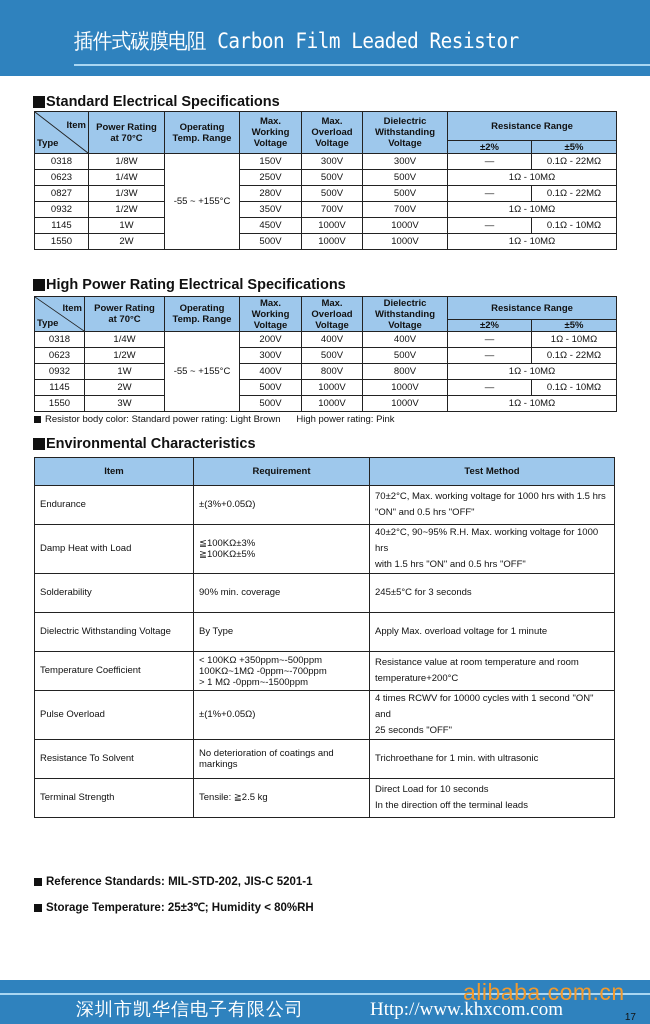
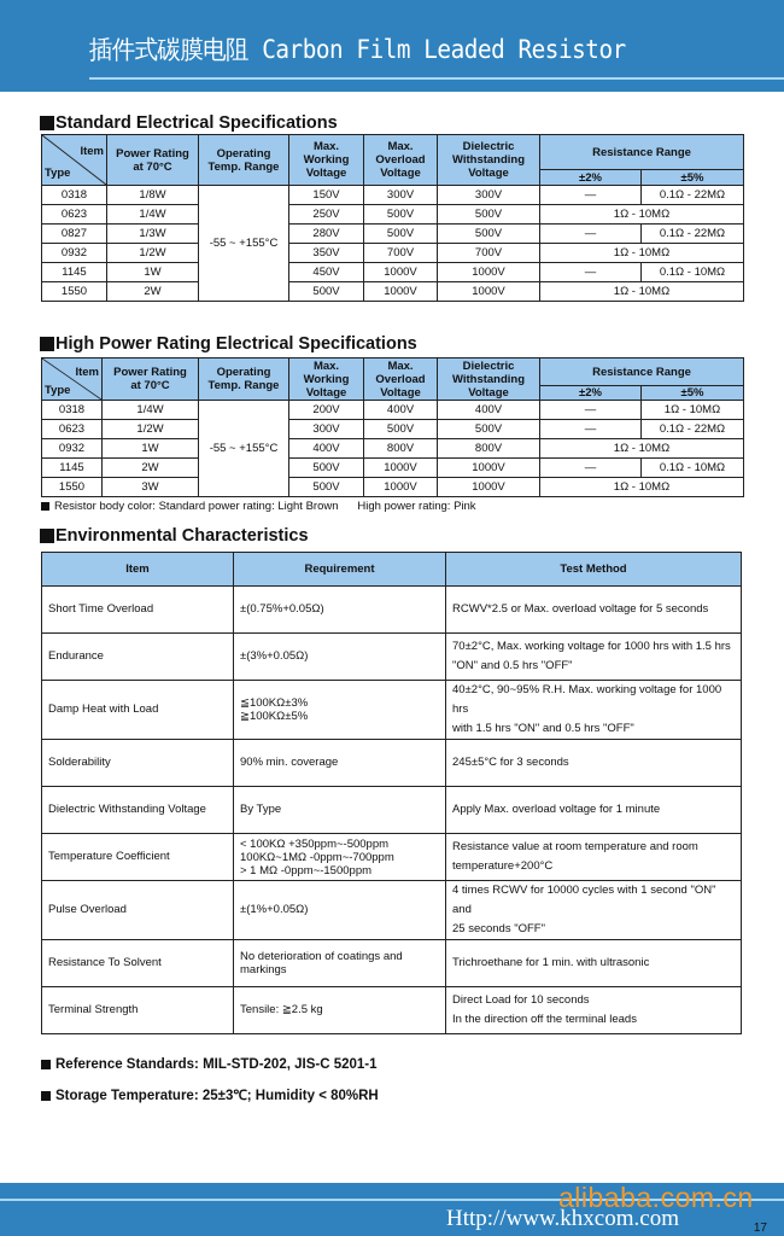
  插件式碳膜电阻 Carbon Film Leaded Resistor
  Standard Electrical Specifications
  Item Type	Power Ratingat 70°C	OperatingTemp. Range	Max.WorkingVoltage	Max.OverloadVoltage	DielectricWithstandingVoltage	Resistance Range
  ±2%	±5%
  0318	1/8W	-55 ~ +155°C	150V	300V	300V	—	0.1Ω - 22MΩ
  0623	1/4W	250V	500V	500V	1Ω - 10MΩ
  0827	1/3W	280V	500V	500V	—	0.1Ω - 22MΩ
  0932	1/2W	350V	700V	700V	1Ω - 10MΩ
  1145	1W	450V	1000V	1000V	—	0.1Ω - 10MΩ
  1550	2W	500V	1000V	1000V	1Ω - 10MΩ
  High Power Rating Electrical Specifications
  Item Type	Power Ratingat 70°C	OperatingTemp. Range	Max.WorkingVoltage	Max.OverloadVoltage	DielectricWithstandingVoltage	Resistance Range
  ±2%	±5%
  0318	1/4W	-55 ~ +155°C	200V	400V	400V	—	1Ω - 10MΩ
  0623	1/2W	300V	500V	500V	—	0.1Ω - 22MΩ
  0932	1W	400V	800V	800V	1Ω - 10MΩ
  1145	2W	500V	1000V	1000V	—	0.1Ω - 10MΩ
  1550	3W	500V	1000V	1000V	1Ω - 10MΩ
  Resistor body color: Standard power rating: Light Brown High power rating: Pink
  Environmental Characteristics
  Item	Requirement	Test Method
+ Short Time Overload	±(0.75%+0.05Ω)	RCWV*2.5 or Max. overload voltage for 5 seconds
  Endurance	±(3%+0.05Ω)	70±2°C, Max. working voltage for 1000 hrs with 1.5 hrs"ON" and 0.5 hrs "OFF"
  Damp Heat with Load	≦100KΩ±3%≧100KΩ±5%	40±2°C, 90~95% R.H. Max. working voltage for 1000 hrswith 1.5 hrs "ON" and 0.5 hrs "OFF"
  Solderability	90% min. coverage	245±5°C for 3 seconds
  Dielectric Withstanding Voltage	By Type	Apply Max. overload voltage for 1 minute
  Temperature Coefficient	< 100KΩ +350ppm~-500ppm100KΩ~1MΩ -0ppm~-700ppm> 1 MΩ -0ppm~-1500ppm	Resistance value at room temperature and roomtemperature+200°C
  Pulse Overload	±(1%+0.05Ω)	4 times RCWV for 10000 cycles with 1 second "ON" and25 seconds "OFF"
  Resistance To Solvent	No deterioration of coatings andmarkings	Trichroethane for 1 min. with ultrasonic
  Terminal Strength	Tensile: ≧2.5 kg	Direct Load for 10 secondsIn the direction off the terminal leads
  Reference Standards: MIL-STD-202, JIS-C 5201-1
  Storage Temperature: 25±3℃; Humidity < 80%RH
- 深圳市凯华信电子有限公司
  Http://www.khxcom.com
  17
  alibaba.com.cn
